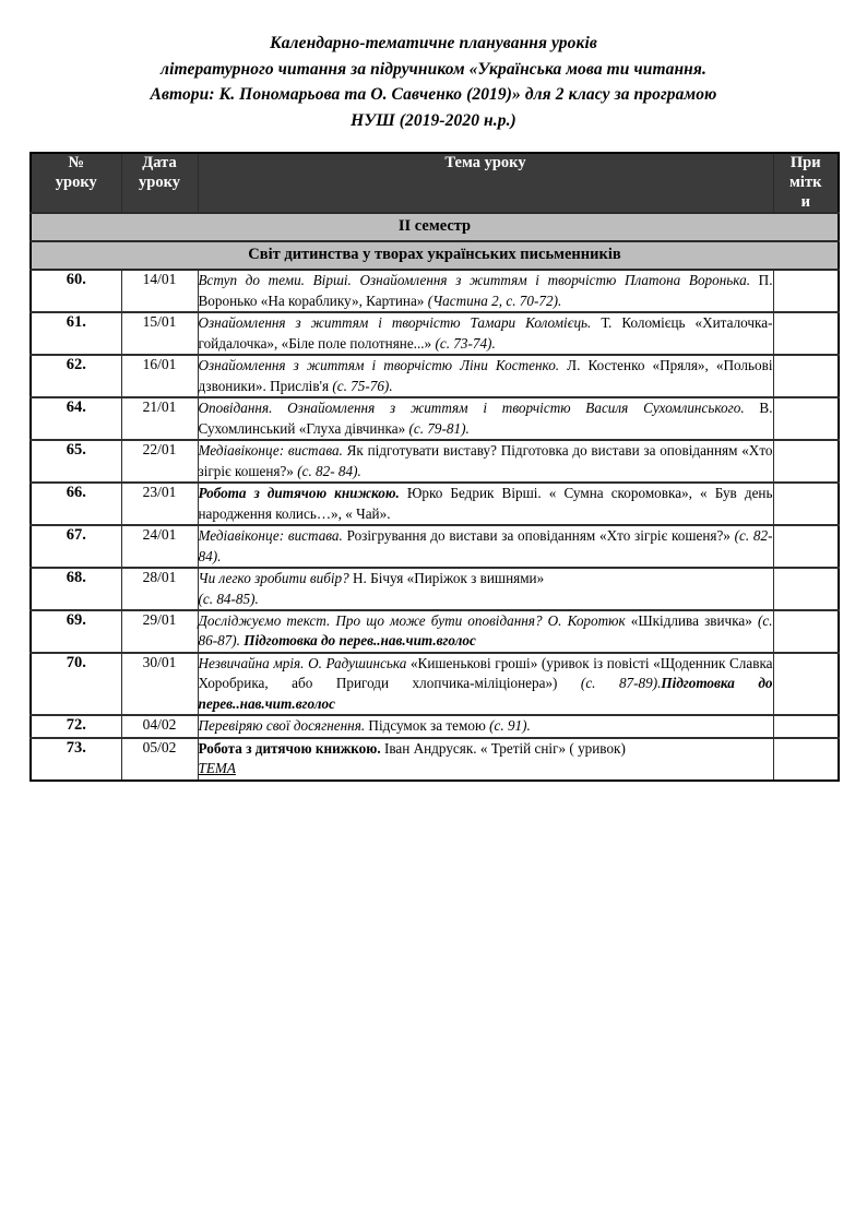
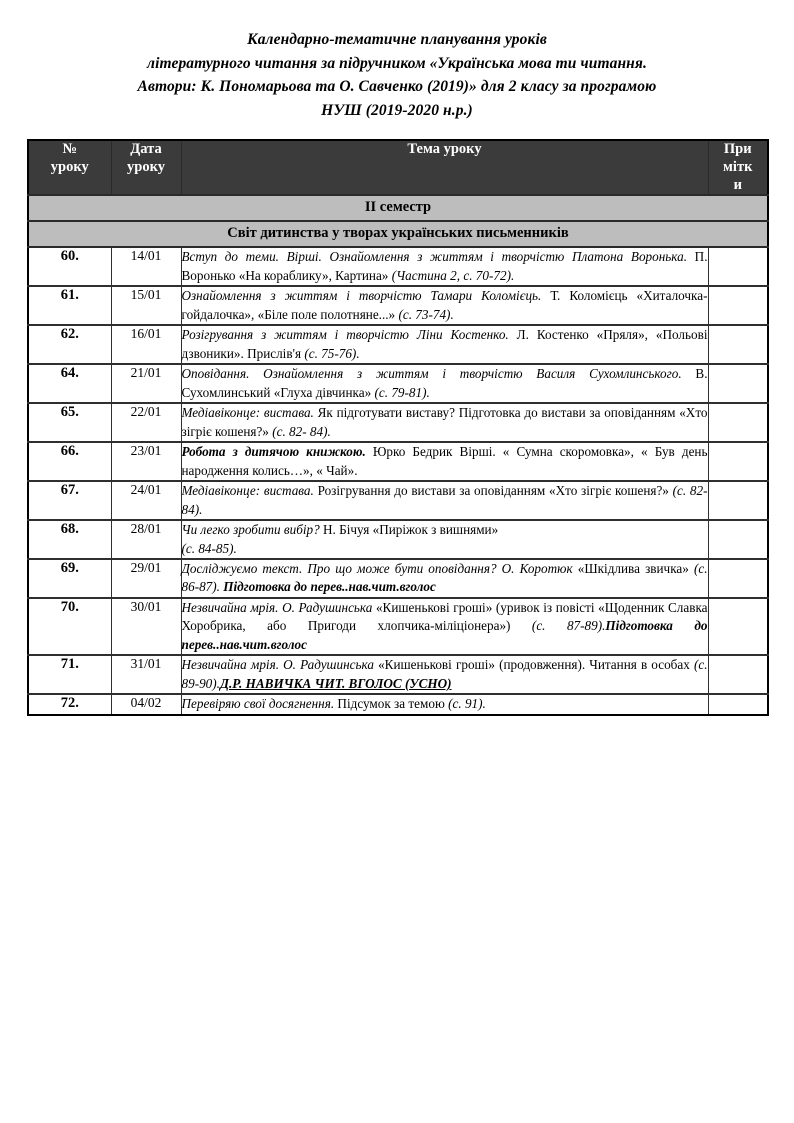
  Календарно-тематичне планування уроків
  літературного читання за підручником «Українська мова ти читання.
  Автори: К. Пономарьова та О. Савченко (2019)» для 2 класу за програмою
  НУШ (2019-2020 н.р.)
  № уроку	Дата уроку	Тема уроку	При мітк и
  II семестр
  Світ дитинства у творах українських письменників
  60.	14/01	Вступ до теми. Вірші. Ознайомлення з життям і творчістю Платона Воронька. П. Воронько «На кораблику», Картина» (Частина 2, с. 70-72).
  61.	15/01	Ознайомлення з життям і творчістю Тамари Коломієць. Т. Коломієць «Хиталочка-гойдалочка», «Біле поле полотняне...» (с. 73-74).
- 62.	16/01	Ознайомлення з життям і творчістю Ліни Костенко. Л. Костенко «Пряля», «Польові дзвоники». Прислів'я (с. 75-76).
+ 62.	16/01	Розігрування з життям і творчістю Ліни Костенко. Л. Костенко «Пряля», «Польові дзвоники». Прислів'я (с. 75-76).
  64.	21/01	Оповідання. Ознайомлення з життям і творчістю Василя Сухомлинського. В. Сухомлинський «Глуха дівчинка» (с. 79-81).
  65.	22/01	Медіавіконце: вистава. Як підготувати виставу? Підготовка до вистави за оповіданням «Хто зігріє кошеня?» (с. 82- 84).
  66.	23/01	Робота з дитячою книжкою. Юрко Бедрик Вірші. « Сумна скоромовка», « Був день народження колись…», « Чай».
  67.	24/01	Медіавіконце: вистава. Розігрування до вистави за оповіданням «Хто зігріє кошеня?» (с. 82-84).
  68.	28/01	Чи легко зробити вибір? Н. Бічуя «Пиріжок з вишнями»(с. 84-85).
  69.	29/01	Досліджуємо текст. Про що може бути оповідання? О. Коротюк «Шкідлива звичка» (с. 86-87). Підготовка до перев..нав.чит.вголос
  70.	30/01	Незвичайна мрія. О. Радушинська «Кишенькові гроші» (уривок із повісті «Щоденник Славка Хоробрика, або Пригоди хлопчика-міліціонера») (с. 87-89).Підготовка до перев..нав.чит.вголос
+ 71.	31/01	Незвичайна мрія. О. Радушинська «Кишенькові гроші» (продовження). Читання в особах (с. 89-90).Д.Р. НАВИЧКА ЧИТ. ВГОЛОС (УСНО)
  72.	04/02	Перевіряю свої досягнення. Підсумок за темою (с. 91).
- 73.	05/02	Робота з дитячою книжкою. Іван Андрусяк. « Третій сніг» ( уривок)ТЕМА
